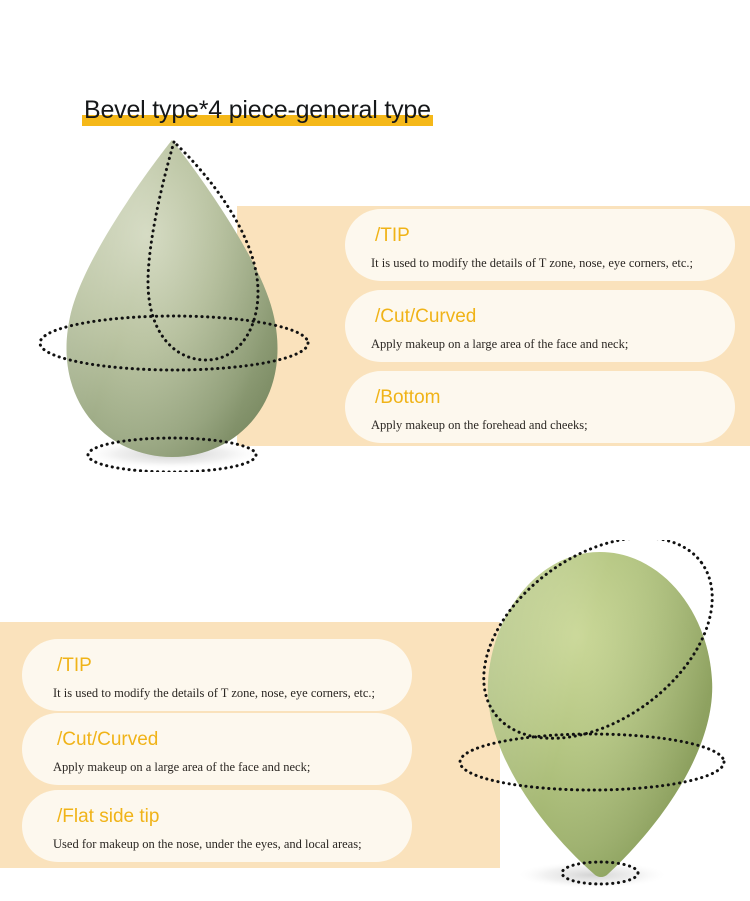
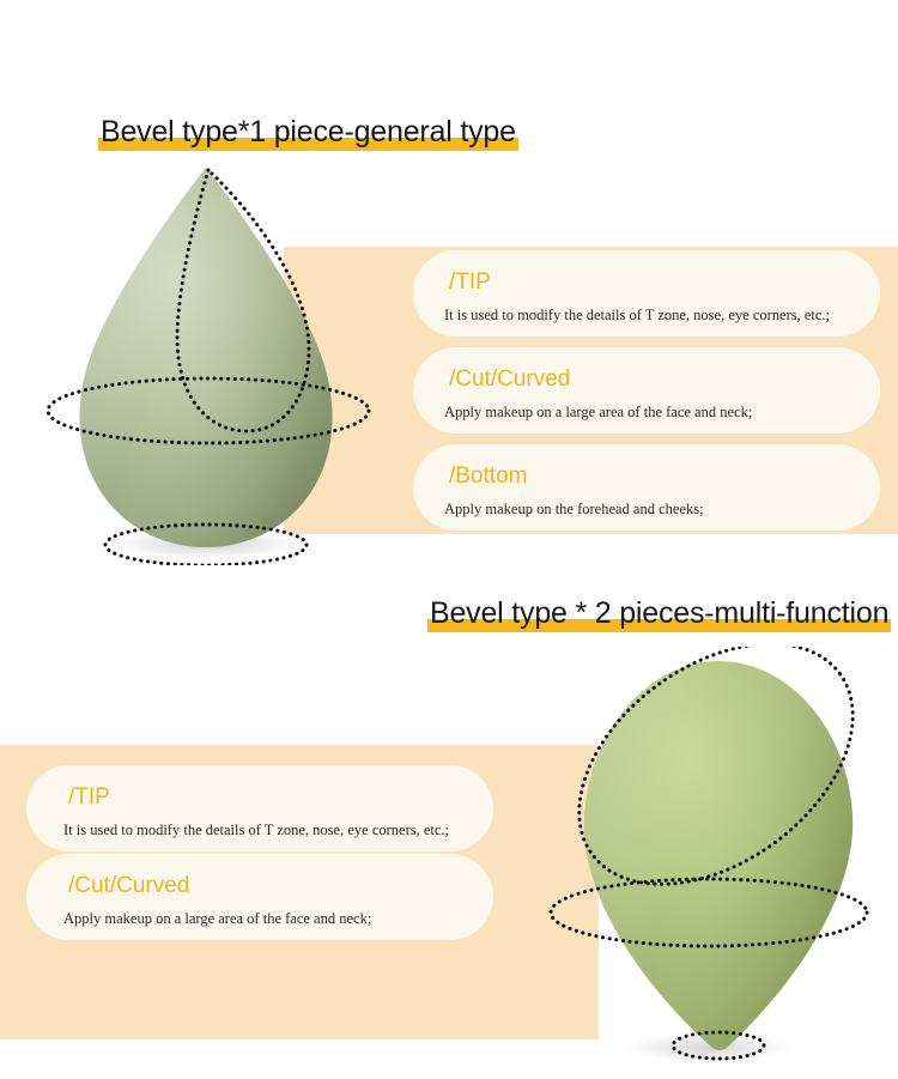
- Bevel type*4 piece-general type
+ Bevel type*1 piece-general type
  /TIP
  It is used to modify the details of T zone, nose, eye corners, etc.;
  /Cut/Curved
  Apply makeup on a large area of the face and neck;
  /Bottom
  Apply makeup on the forehead and cheeks;
+ Bevel type * 2 pieces-multi-function
  /TIP
  It is used to modify the details of T zone, nose, eye corners, etc.;
  /Cut/Curved
  Apply makeup on a large area of the face and neck;
- /Flat side tip
- Used for makeup on the nose, under the eyes, and local areas;
